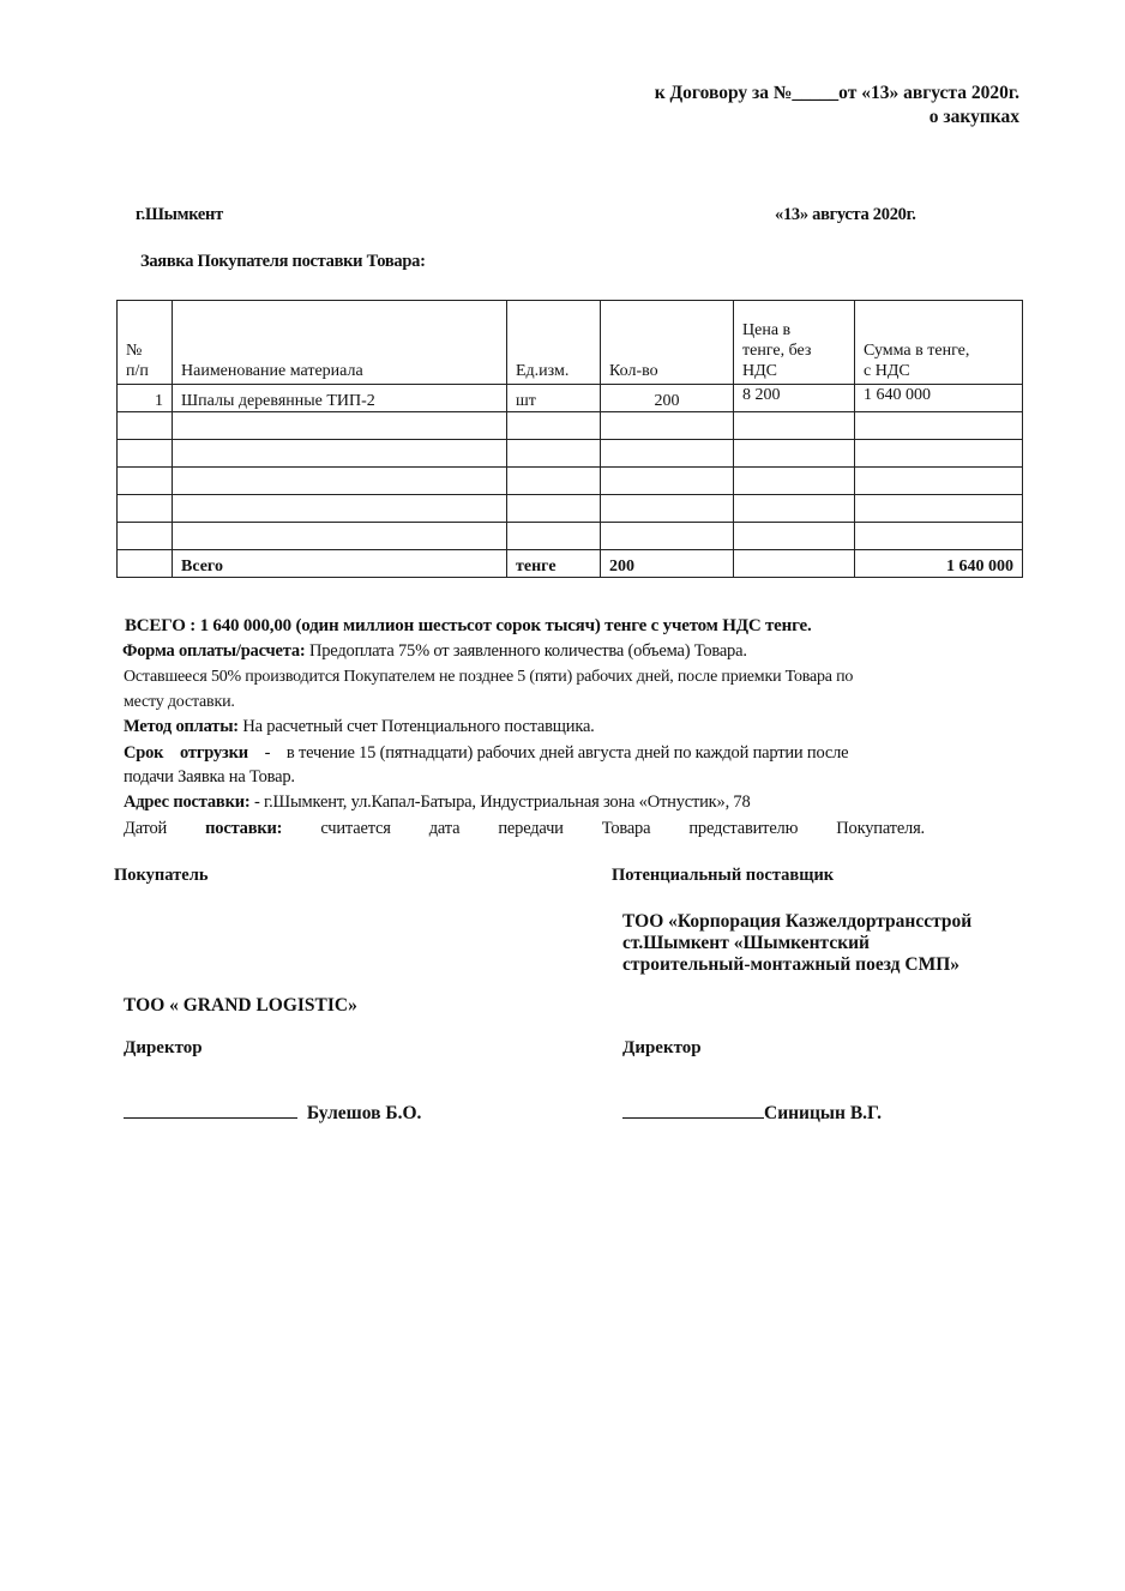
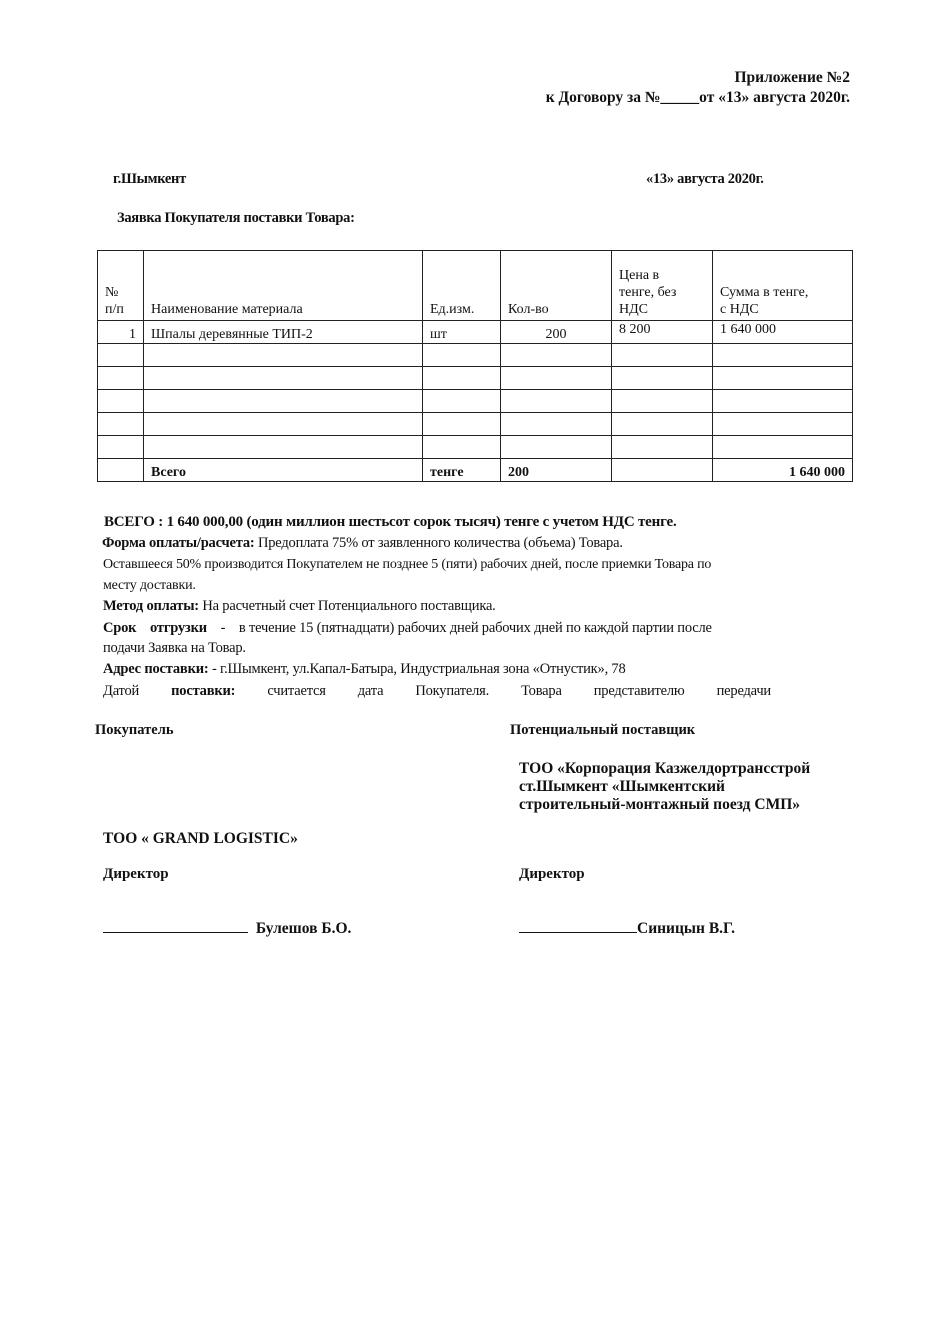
+ Приложение №2
  к Договору за №_____от «13» августа 2020г.
- о закупках
  г.Шымкент
  «13» августа 2020г.
  Заявка Покупателя поставки Товара:
  № п/п	Наименование материала	Ед.изм.	Кол-во	Цена в тенге, без НДС	Сумма в тенге, с НДС
  1	Шпалы деревянные ТИП-2	шт	200	8 200	1 640 000
  	Всего	тенге	200		1 640 000
  ВСЕГО : 1 640 000,00 (один миллион шестьсот сорок тысяч) тенге с учетом НДС тенге.
  Форма оплаты/расчета: Предоплата 75% от заявленного количества (объема) Товара.
  Оставшееся 50% производится Покупателем не позднее 5 (пяти) рабочих дней, после приемки Товара по
  месту доставки.
  Метод оплаты: На расчетный счет Потенциального поставщика.
- Срок отгрузки - в течение 15 (пятнадцати) рабочих дней августа дней по каждой партии после
+ Срок отгрузки - в течение 15 (пятнадцати) рабочих дней рабочих дней по каждой партии после
  подачи Заявка на Товар.
  Адрес поставки: - г.Шымкент, ул.Капал-Батыра, Индустриальная зона «Отнустик», 78
  Датой
  поставки:
  считается
  дата
- передачи
+ Покупателя.
  Товара
  представителю
- Покупателя.
+ передачи
  Покупатель
  ТОО « GRAND LOGISTIC»
  Директор
  Булешов Б.О.
  Потенциальный поставщик
  ТОО «Корпорация Казжелдортрансстрой
  ст.Шымкент «Шымкентский
  строительный-монтажный поезд СМП»
  Директор
  Синицын В.Г.
